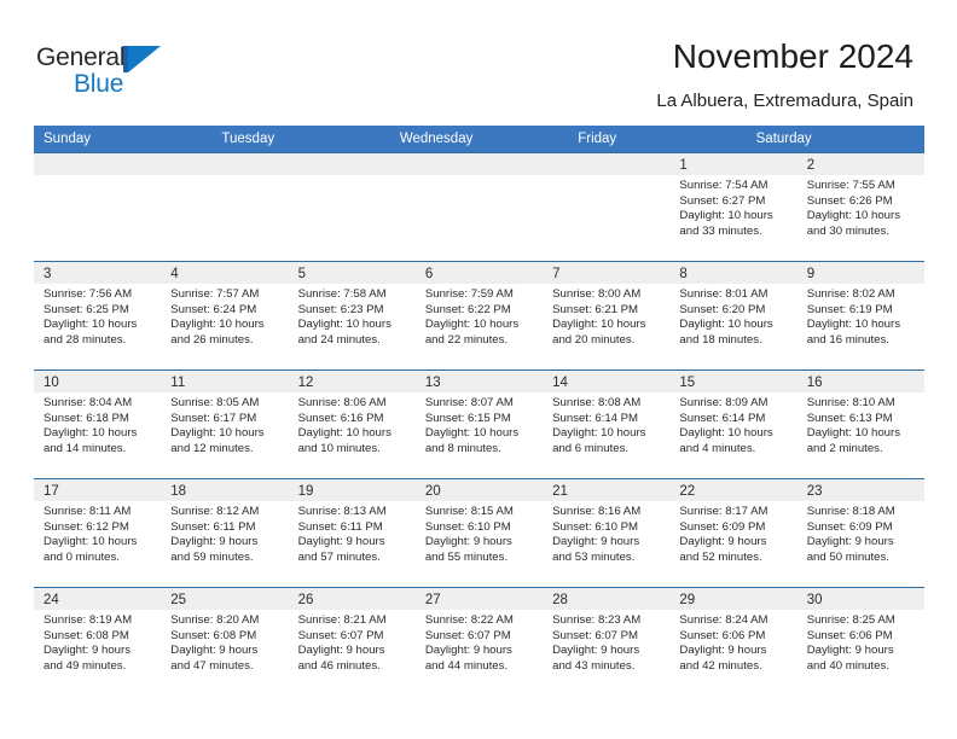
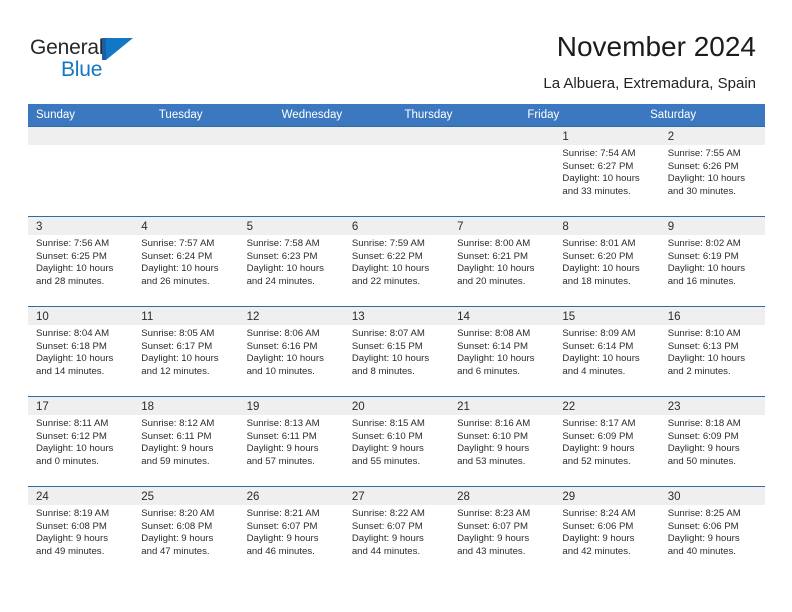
  Genera
  Blue
  November 2024
  La Albuera, Extremadura, Spain
  Sunday
  Tuesday
  Wednesday
+ Thursday
  Friday
  Saturday
  1
  Sunrise: 7:54 AM
  Sunset: 6:27 PM
  Daylight: 10 hours
  and 33 minutes.
  2
  Sunrise: 7:55 AM
  Sunset: 6:26 PM
  Daylight: 10 hours
  and 30 minutes.
  3
  Sunrise: 7:56 AM
  Sunset: 6:25 PM
  Daylight: 10 hours
  and 28 minutes.
  4
  Sunrise: 7:57 AM
  Sunset: 6:24 PM
  Daylight: 10 hours
  and 26 minutes.
  5
  Sunrise: 7:58 AM
  Sunset: 6:23 PM
  Daylight: 10 hours
  and 24 minutes.
  6
  Sunrise: 7:59 AM
  Sunset: 6:22 PM
  Daylight: 10 hours
  and 22 minutes.
  7
  Sunrise: 8:00 AM
  Sunset: 6:21 PM
  Daylight: 10 hours
  and 20 minutes.
  8
  Sunrise: 8:01 AM
  Sunset: 6:20 PM
  Daylight: 10 hours
  and 18 minutes.
  9
  Sunrise: 8:02 AM
  Sunset: 6:19 PM
  Daylight: 10 hours
  and 16 minutes.
  10
  Sunrise: 8:04 AM
  Sunset: 6:18 PM
  Daylight: 10 hours
  and 14 minutes.
  11
  Sunrise: 8:05 AM
  Sunset: 6:17 PM
  Daylight: 10 hours
  and 12 minutes.
  12
  Sunrise: 8:06 AM
  Sunset: 6:16 PM
  Daylight: 10 hours
  and 10 minutes.
  13
  Sunrise: 8:07 AM
  Sunset: 6:15 PM
  Daylight: 10 hours
  and 8 minutes.
  14
  Sunrise: 8:08 AM
  Sunset: 6:14 PM
  Daylight: 10 hours
  and 6 minutes.
  15
  Sunrise: 8:09 AM
  Sunset: 6:14 PM
  Daylight: 10 hours
  and 4 minutes.
  16
  Sunrise: 8:10 AM
  Sunset: 6:13 PM
  Daylight: 10 hours
  and 2 minutes.
  17
  Sunrise: 8:11 AM
  Sunset: 6:12 PM
  Daylight: 10 hours
  and 0 minutes.
  18
  Sunrise: 8:12 AM
  Sunset: 6:11 PM
  Daylight: 9 hours
  and 59 minutes.
  19
  Sunrise: 8:13 AM
  Sunset: 6:11 PM
  Daylight: 9 hours
  and 57 minutes.
  20
  Sunrise: 8:15 AM
  Sunset: 6:10 PM
  Daylight: 9 hours
  and 55 minutes.
  21
  Sunrise: 8:16 AM
  Sunset: 6:10 PM
  Daylight: 9 hours
  and 53 minutes.
  22
  Sunrise: 8:17 AM
  Sunset: 6:09 PM
  Daylight: 9 hours
  and 52 minutes.
  23
  Sunrise: 8:18 AM
  Sunset: 6:09 PM
  Daylight: 9 hours
  and 50 minutes.
  24
  Sunrise: 8:19 AM
  Sunset: 6:08 PM
  Daylight: 9 hours
  and 49 minutes.
  25
  Sunrise: 8:20 AM
  Sunset: 6:08 PM
  Daylight: 9 hours
  and 47 minutes.
  26
  Sunrise: 8:21 AM
  Sunset: 6:07 PM
  Daylight: 9 hours
  and 46 minutes.
  27
  Sunrise: 8:22 AM
  Sunset: 6:07 PM
  Daylight: 9 hours
  and 44 minutes.
  28
  Sunrise: 8:23 AM
  Sunset: 6:07 PM
  Daylight: 9 hours
  and 43 minutes.
  29
  Sunrise: 8:24 AM
  Sunset: 6:06 PM
  Daylight: 9 hours
  and 42 minutes.
  30
  Sunrise: 8:25 AM
  Sunset: 6:06 PM
  Daylight: 9 hours
  and 40 minutes.
